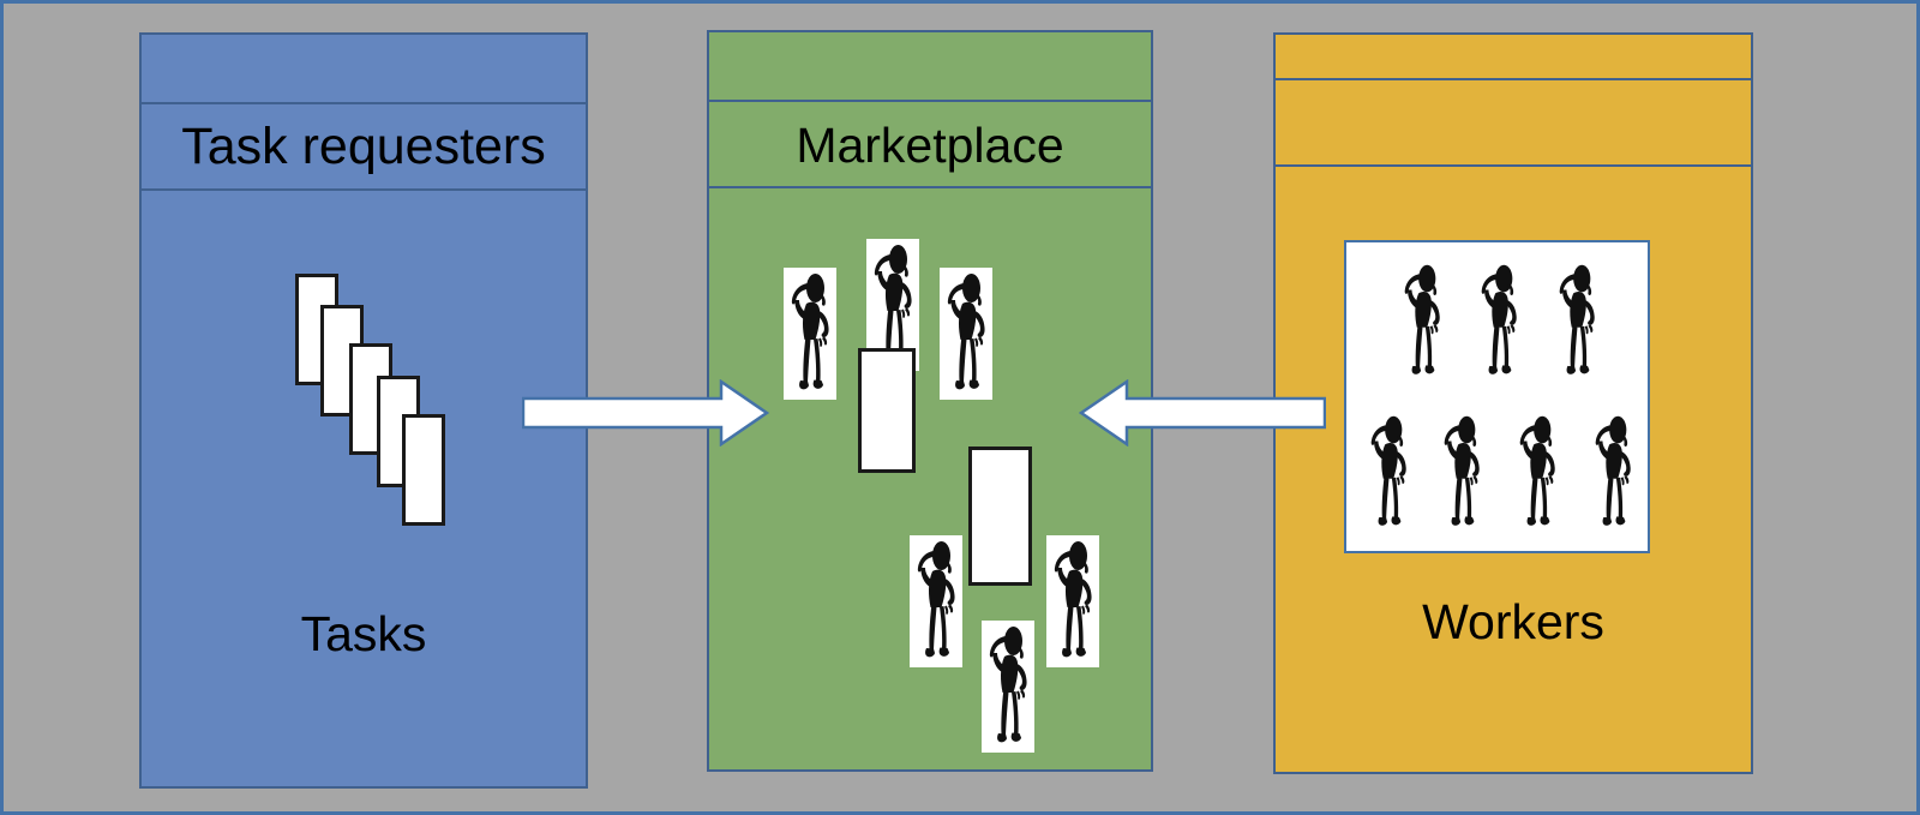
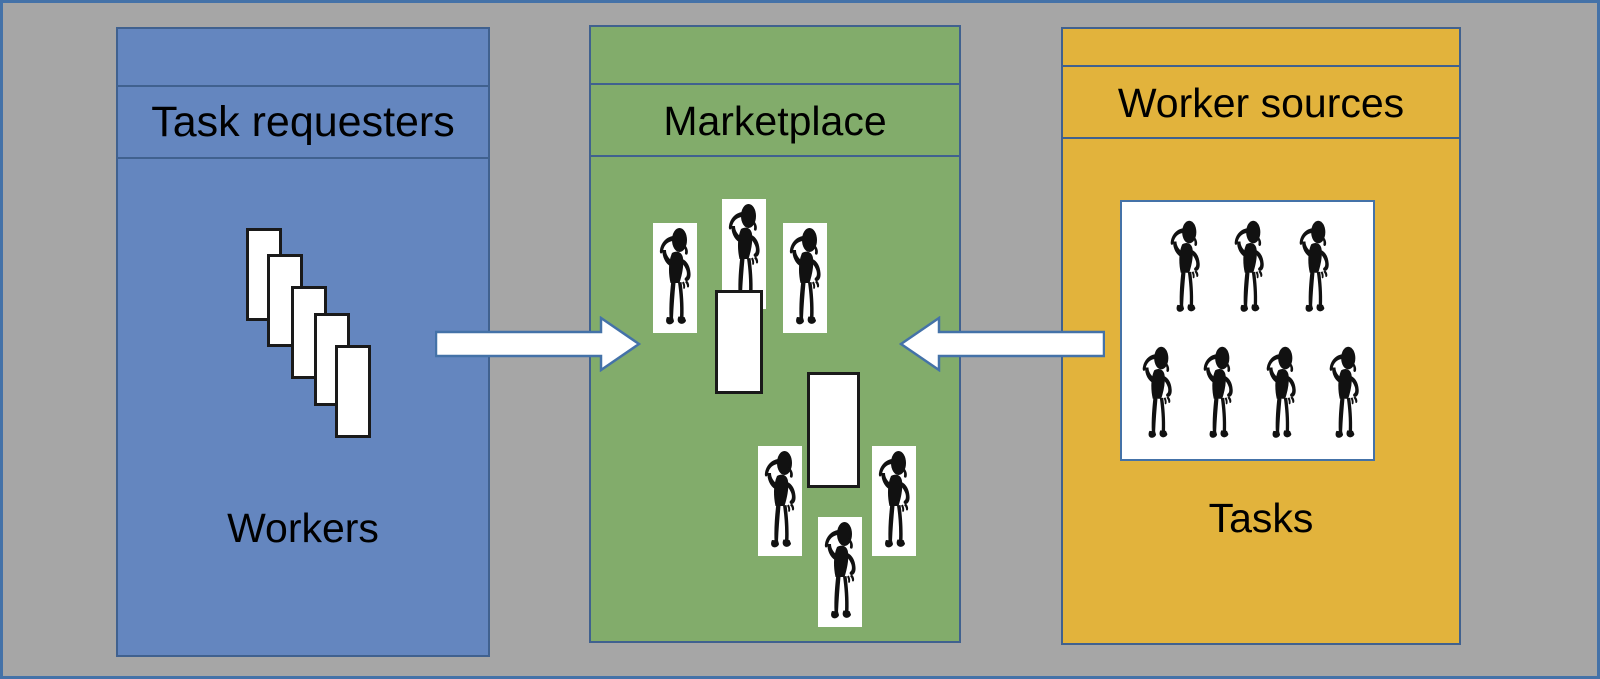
  Task requesters
- Tasks
+ Workers
  Marketplace
+ Worker sources
- Workers
+ Tasks
